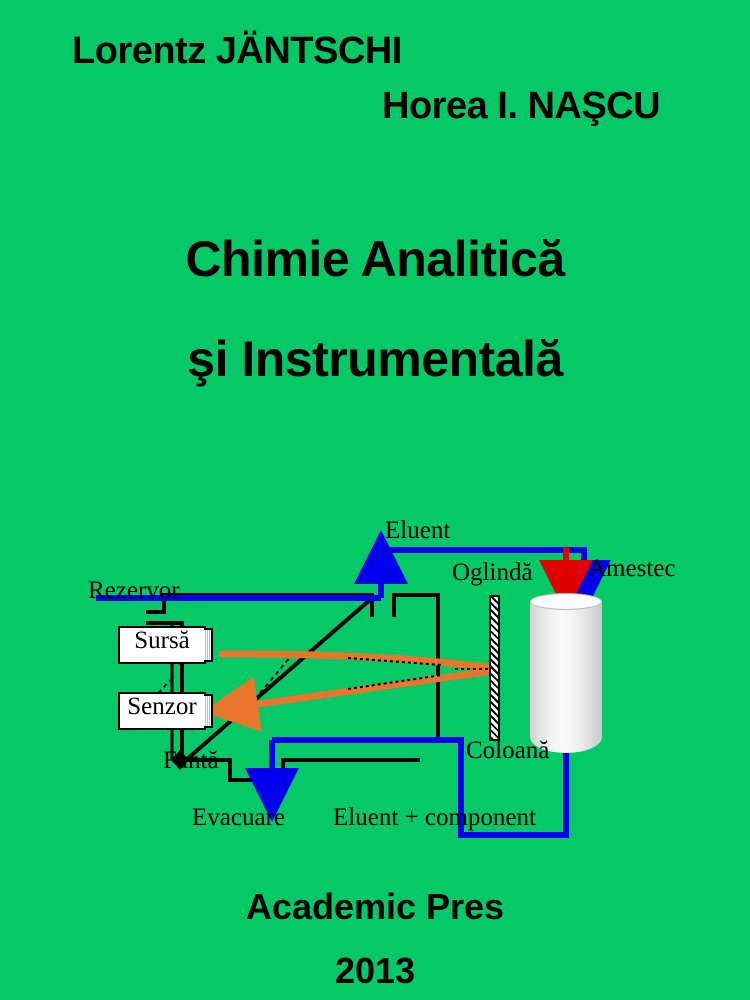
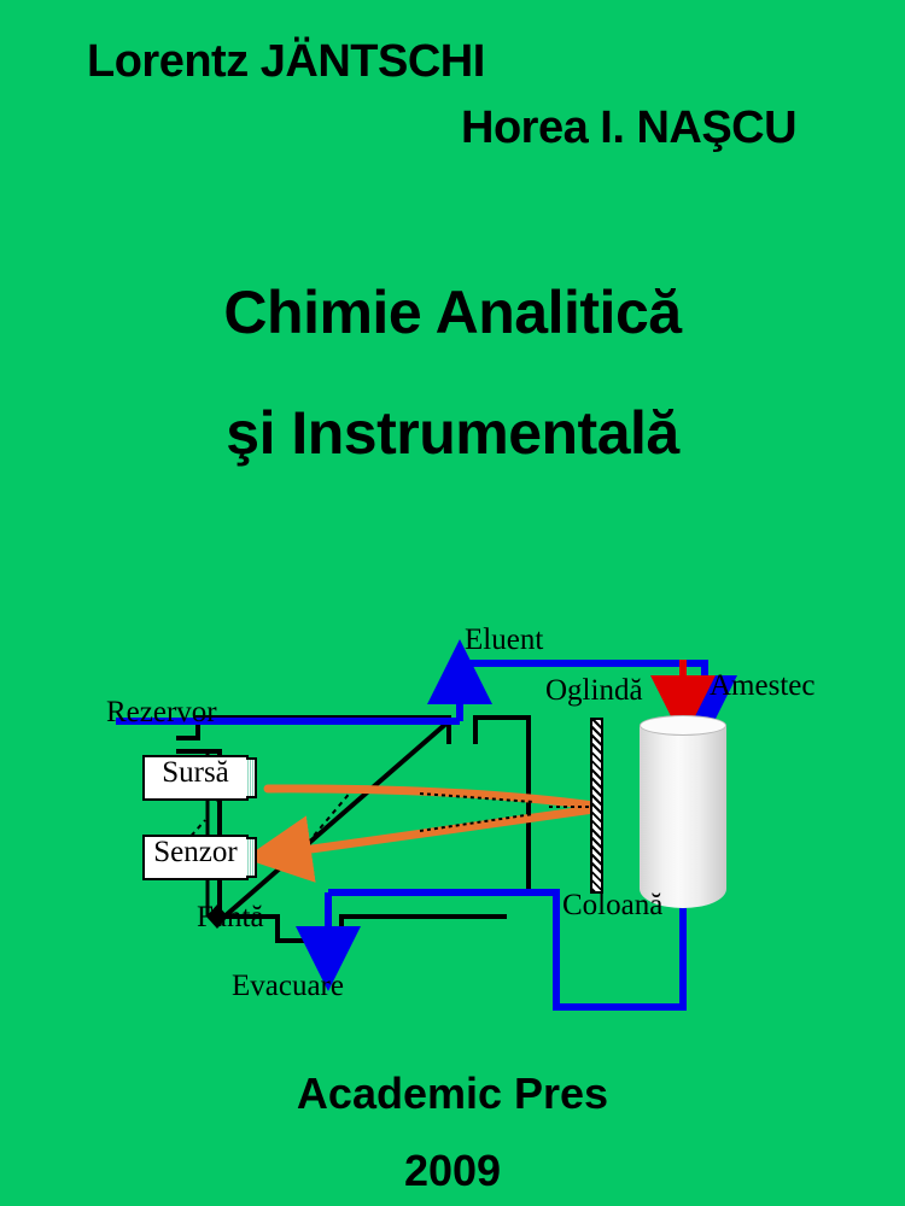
  Lorentz JÄNTSCHI
  Horea I. NAŞCU
  Chimie Analitică
  şi Instrumentală
  Sursă
  Senzor
  Eluent
  Rezervor
  Oglindă
  Amestec
  Coloană
  Fantă
  Evacuare
- Eluent + component
  Academic Pres
- 2013
+ 2009
